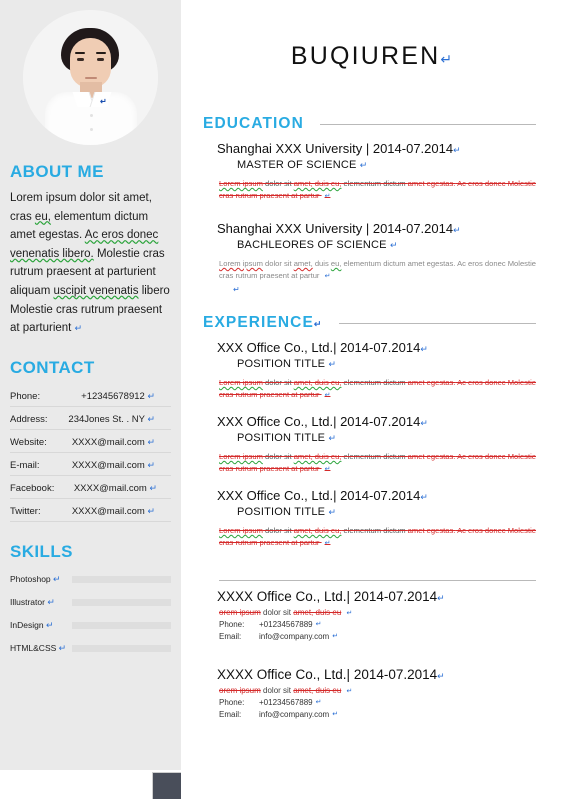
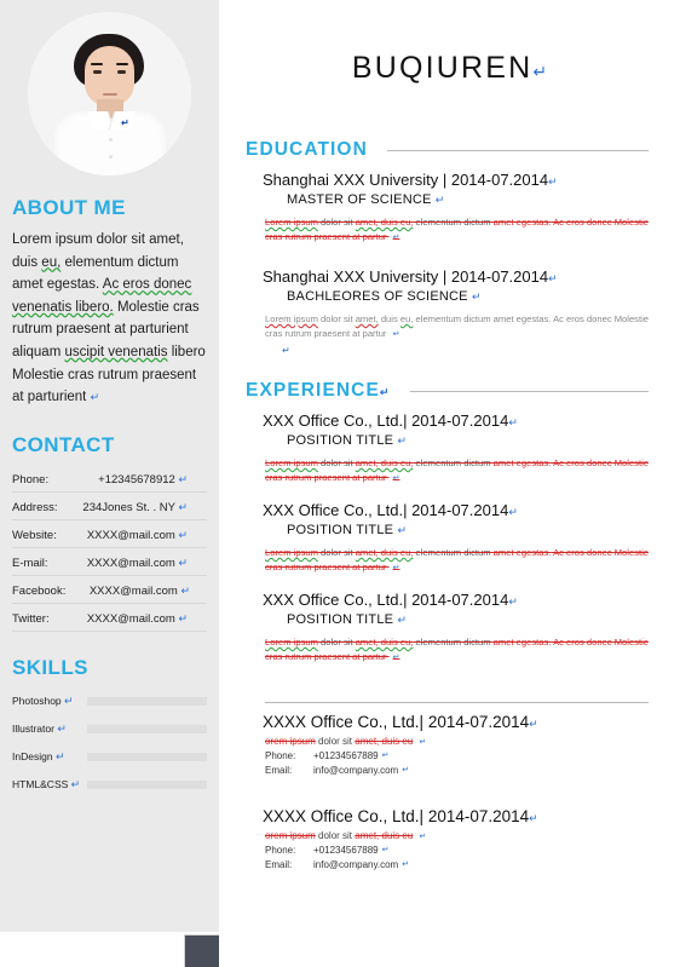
  ↵
  ABOUT ME
- Lorem ipsum dolor sit amet, cras eu, elementum dictum amet egestas. Ac eros donec venenatis libero. Molestie cras rutrum praesent at parturient aliquam uscipit venenatis libero Molestie cras rutrum praesent at parturient ↵
+ Lorem ipsum dolor sit amet, duis eu, elementum dictum amet egestas. Ac eros donec venenatis libero. Molestie cras rutrum praesent at parturient aliquam uscipit venenatis libero Molestie cras rutrum praesent at parturient ↵
  CONTACT
  Phone:
  +12345678912 ↵
  Address:
  234Jones St. . NY ↵
  Website:
  XXXX@mail.com ↵
  E-mail:
  XXXX@mail.com ↵
  Facebook:
  XXXX@mail.com ↵
  Twitter:
  XXXX@mail.com ↵
  SKILLS
  Photoshop ↵
  Illustrator ↵
  InDesign ↵
  HTML&CSS ↵
  BUQIUREN↵
  EDUCATION
  Shanghai XXX University | 2014-07.2014↵
  MASTER OF SCIENCE ↵
  Lorem ipsum dolor sit amet, duis eu, elementum dictum amet egestas. Ac eros donec Molestie cras rutrum praesent at partur
  Shanghai XXX University | 2014-07.2014↵
  BACHLEORES OF SCIENCE ↵
  Lorem ipsum dolor sit amet, duis eu, elementum dictum amet egestas. Ac eros donec Molestie cras rutrum praesent at partur
  ↵
  EXPERIENCE↵
  XXX Office Co., Ltd.| 2014-07.2014↵
  POSITION TITLE ↵
  Lorem ipsum dolor sit amet, duis eu, elementum dictum amet egestas. Ac eros donec Molestie cras rutrum praesent at partur
  XXX Office Co., Ltd.| 2014-07.2014↵
  POSITION TITLE ↵
  Lorem ipsum dolor sit amet, duis eu, elementum dictum amet egestas. Ac eros donec Molestie cras rutrum praesent at partur
  XXX Office Co., Ltd.| 2014-07.2014↵
  POSITION TITLE ↵
  Lorem ipsum dolor sit amet, duis eu, elementum dictum amet egestas. Ac eros donec Molestie cras rutrum praesent at partur
  XXXX Office Co., Ltd.| 2014-07.2014↵
  orem ipsum dolor sit amet, duis eu
  Phone:
  +01234567889
  Email:
  info@company.com
  XXXX Office Co., Ltd.| 2014-07.2014↵
  orem ipsum dolor sit amet, duis eu
  Phone:
  +01234567889
  Email:
  info@company.com
